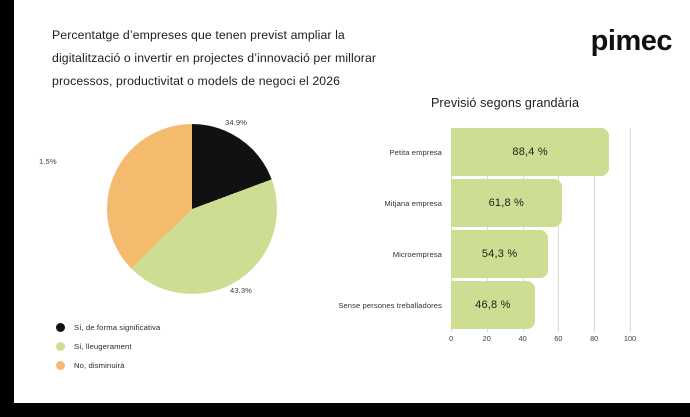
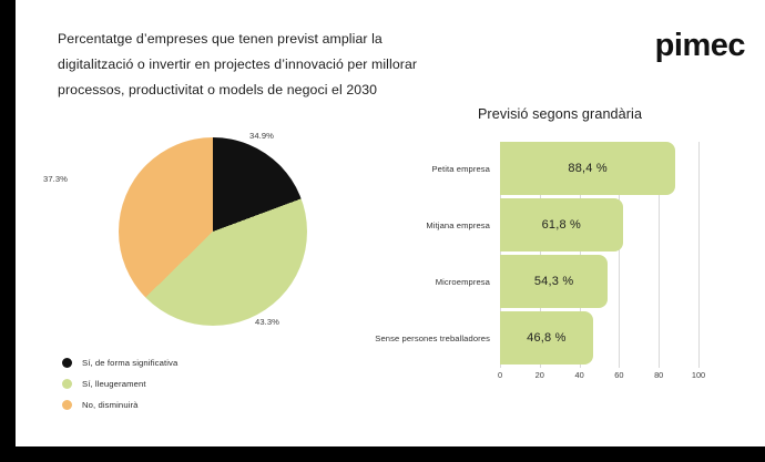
- Percentatge d’empreses que tenen previst ampliar la digitalització o invertir en projectes d’innovació per millorar processos, productivitat o models de negoci el 2026
+ Percentatge d’empreses que tenen previst ampliar la digitalització o invertir en projectes d’innovació per millorar processos, productivitat o models de negoci el 2030
  pimec
  34.9%
  43.3%
- 1.5%
+ 37.3%
  Sí, de forma significativa
  Sí, lleugerament
  No, disminuirà
  Previsió segons grandària
  Petita empresa
  88,4 %
  Mitjana empresa
  61,8 %
  Microempresa
  54,3 %
  Sense persones treballadores
  46,8 %
  0
  20
  40
  60
  80
  100
